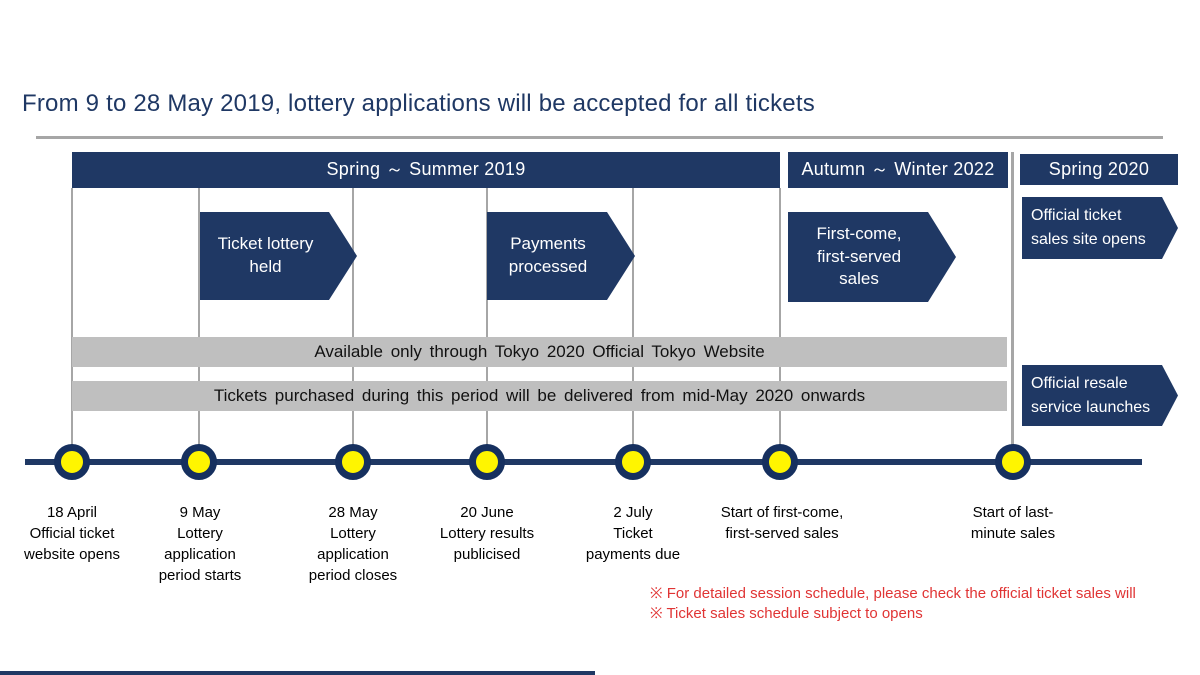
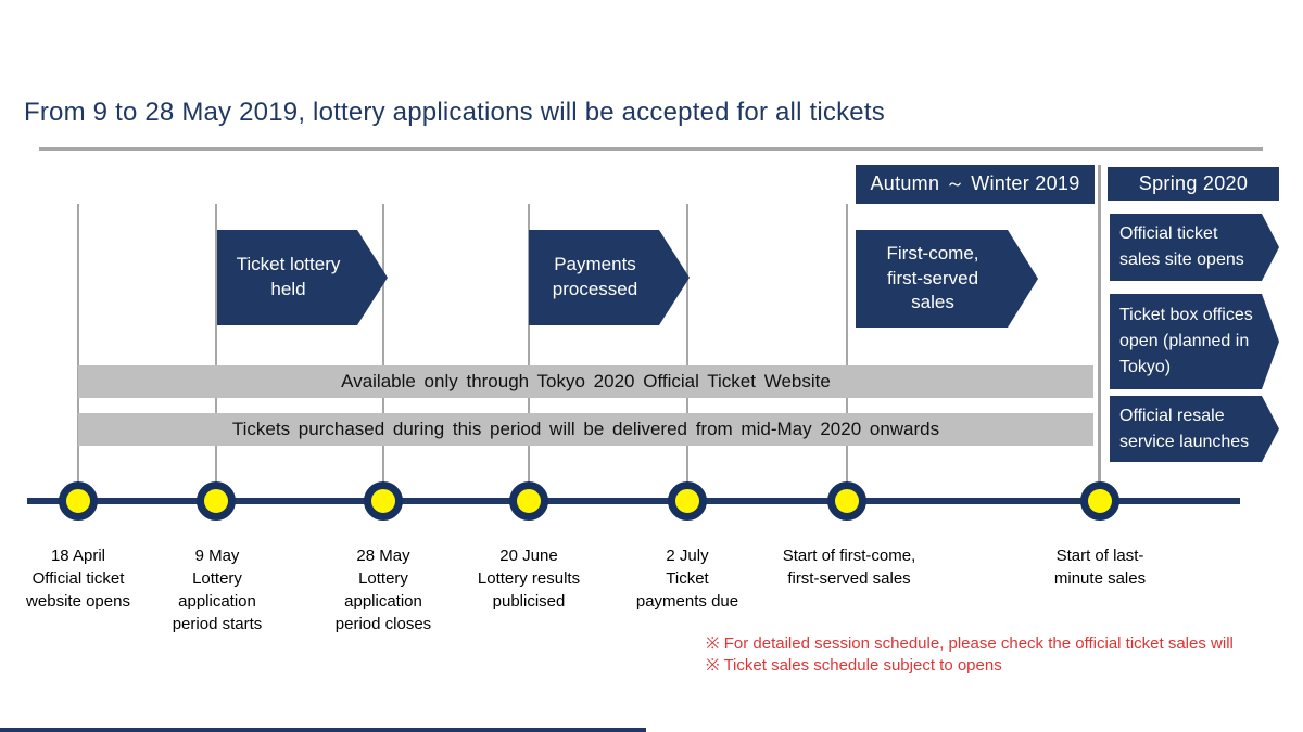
  From 9 to 28 May 2019, lottery applications will be accepted for all tickets
- Spring ～ Summer 2019
- Autumn ～ Winter 2022
+ Autumn ～ Winter 2019
  Spring 2020
  Ticket lottery
  held
  Payments
  processed
  First-come,
  first-served
  sales
  Official ticket
  sales site opens
+ Ticket box offices
+ open (planned in
+ Tokyo)
  Official resale
  service launches
- Available only through Tokyo 2020 Official Tokyo Website
+ Available only through Tokyo 2020 Official Ticket Website
  Tickets purchased during this period will be delivered from mid-May 2020 onwards
  18 April
  Official ticket
  website opens
  9 May
  Lottery
  application
  period starts
  28 May
  Lottery
  application
  period closes
  20 June
  Lottery results
  publicised
  2 July
  Ticket
  payments due
  Start of first-come,
  first-served sales
  Start of last-
  minute sales
  ※ For detailed session schedule, please check the official ticket sales will
  ※ Ticket sales schedule subject to opens
